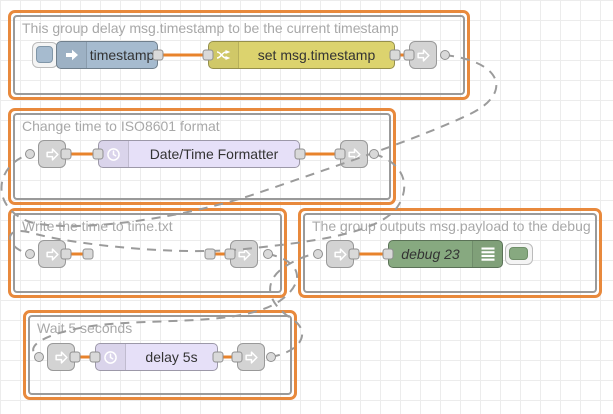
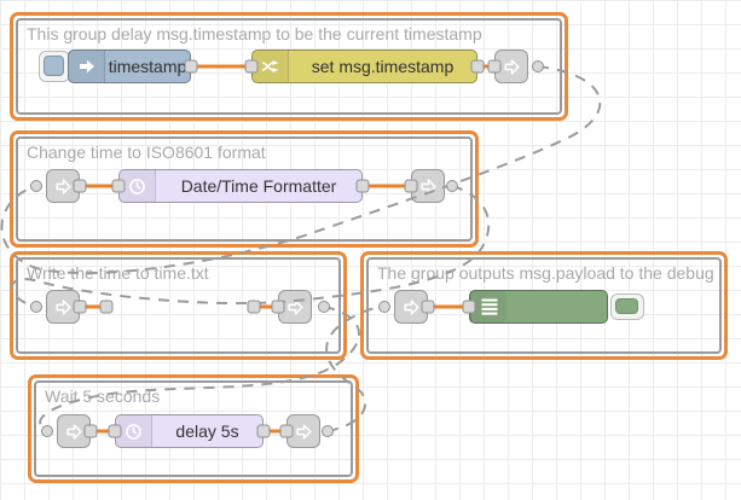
  This group delay msg.timestamp to be the current timestamp
  Change time to ISO8601 format
  Writeh tie to time.txt
  The grou outputs msg.payload to the debug
  Wait 5 seconds
  timestamp
  set msg.timestamp
  Date/Time Formatter
- debug 23
  delay 5s
